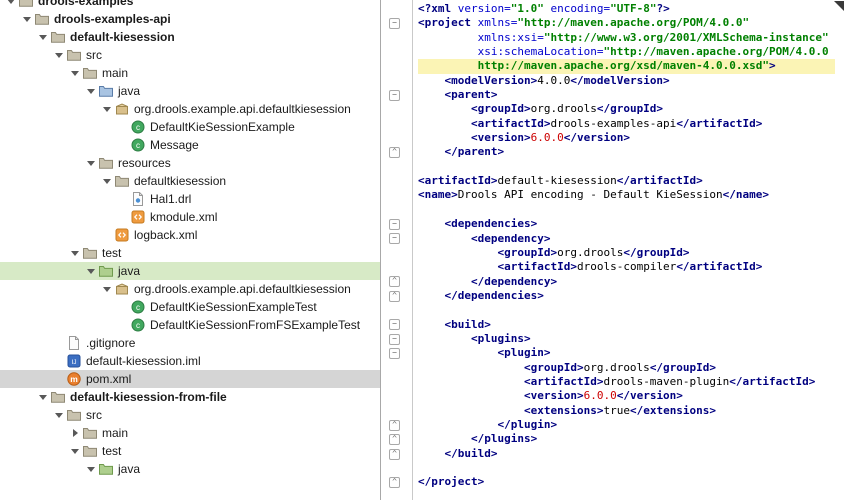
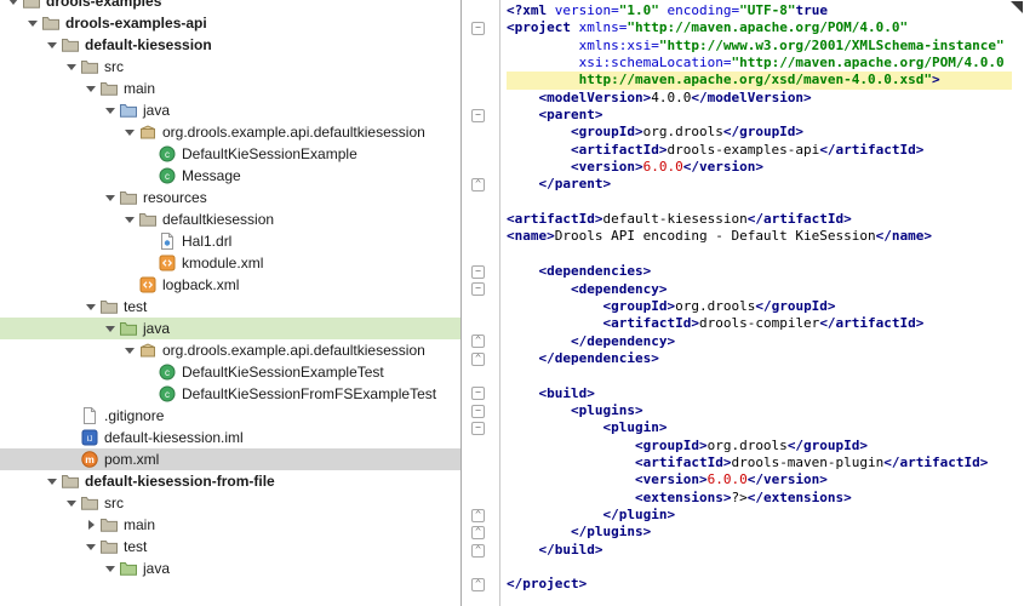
  drools-examples
  drools-examples-api
  default-kiesession
  src
  main
  java
  org.drools.example.api.defaultkiesession
  c
  DefaultKieSessionExample
  c
  Message
  resources
  defaultkiesession
  Hal1.drl
  kmodule.xml
  logback.xml
  test
  java
  org.drools.example.api.defaultkiesession
  c
  DefaultKieSessionExampleTest
  c
  DefaultKieSessionFromFSExampleTest
  .gitignore
  default-kiesession.iml
  m
  pom.xml
  default-kiesession-from-file
  src
  main
  test
  java
  −
  −
  ^
  −
  −
  ^
  ^
  −
  −
  −
  ^
  ^
  ^
  ^
- <?xml version="1.0" encoding="UTF-8"?>
+ <?xml version="1.0" encoding="UTF-8"true
  <project xmlns="http://maven.apache.org/POM/4.0.0"
  xmlns:xsi="http://www.w3.org/2001/XMLSchema-instance"
  xsi:schemaLocation="http://maven.apache.org/POM/4.0.0
  http://maven.apache.org/xsd/maven-4.0.0.xsd">
  <modelVersion>4.0.0</modelVersion>
  <parent>
  <groupId>org.drools</groupId>
  <artifactId>drools-examples-api</artifactId>
  <version>6.0.0</version>
  </parent>
  <artifactId>default-kiesession</artifactId>
  <name>Drools API encoding - Default KieSession</name>
  <dependencies>
  <dependency>
  <groupId>org.drools</groupId>
  <artifactId>drools-compiler</artifactId>
  </dependency>
  </dependencies>
  <build>
  <plugins>
  <plugin>
  <groupId>org.drools</groupId>
  <artifactId>drools-maven-plugin</artifactId>
  <version>6.0.0</version>
- <extensions>true</extensions>
+ <extensions>?></extensions>
  </plugin>
  </plugins>
  </build>
  </project>
